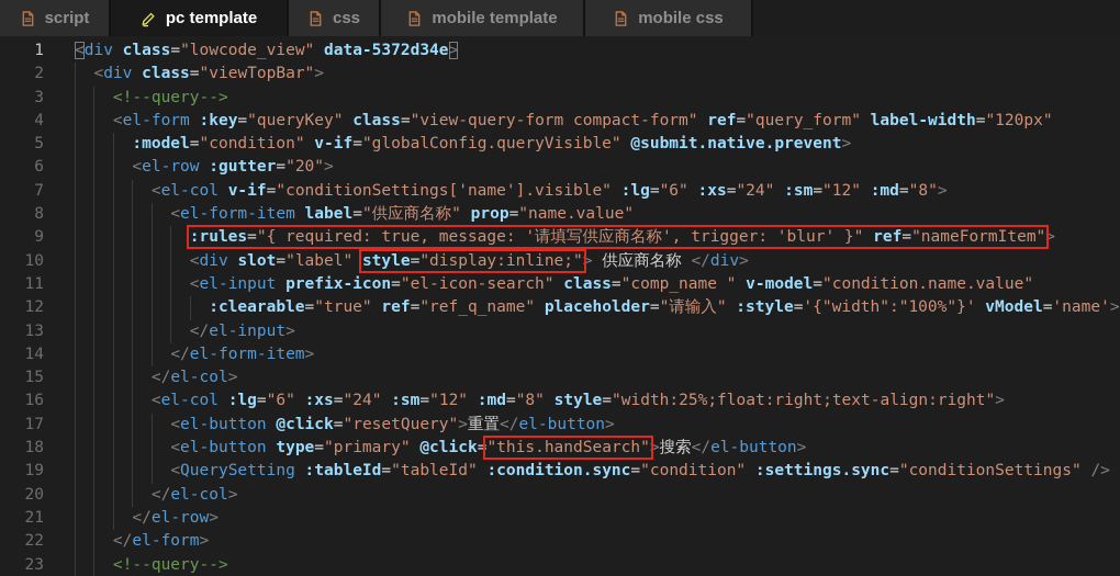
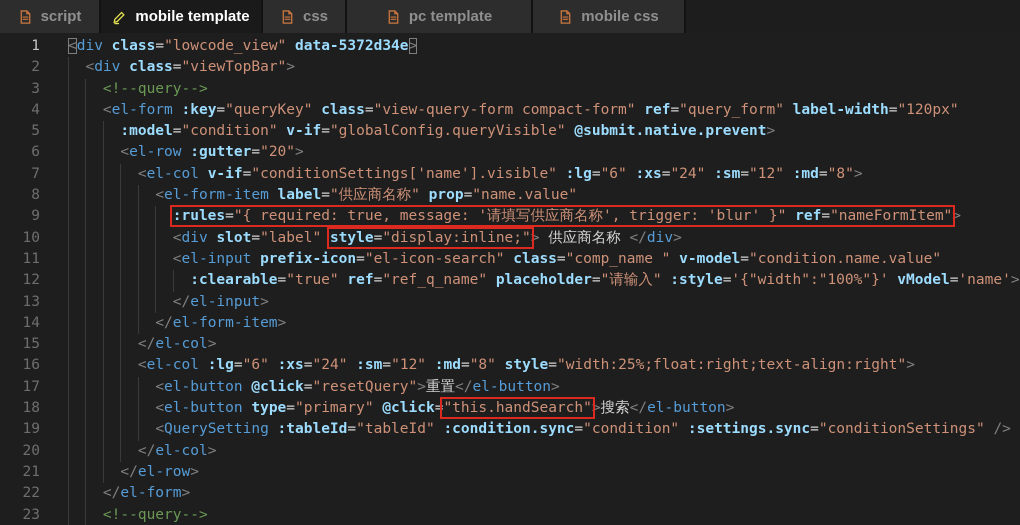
  script
- pc template
+ mobile template
  css
- mobile template
+ pc template
  mobile css
  1
  <div class="lowcode_view" data-5372d34e>
  2
  <div class="viewTopBar">
  3
  <!--query-->
  4
  <el-form :key="queryKey" class="view-query-form compact-form" ref="query_form" label-width="120px"
  5
  :model="condition" v-if="globalConfig.queryVisible" @submit.native.prevent>
  6
  <el-row :gutter="20">
  7
  <el-col v-if="conditionSettings['name'].visible" :lg="6" :xs="24" :sm="12" :md="8">
  8
  <el-form-item label="供应商名称" prop="name.value"
  9
  :rules="{ required: true, message: '请填写供应商名称', trigger: 'blur' }" ref="nameFormItem">
  10
  <div slot="label" style="display:inline;"> 供应商名称 </div>
  11
  <el-input prefix-icon="el-icon-search" class="comp_name " v-model="condition.name.value"
  12
  :clearable="true" ref="ref_q_name" placeholder="请输入" :style='{"width":"100%"}' vModel='name'>
  13
  </el-input>
  14
  </el-form-item>
  15
  </el-col>
  16
  <el-col :lg="6" :xs="24" :sm="12" :md="8" style="width:25%;float:right;text-align:right">
  17
  <el-button @click="resetQuery">重置</el-button>
  18
  <el-button type="primary" @click="this.handSearch">搜索</el-button>
  19
  <QuerySetting :tableId="tableId" :condition.sync="condition" :settings.sync="conditionSettings" />
  20
  </el-col>
  21
  </el-row>
  22
  </el-form>
  23
  <!--query-->
